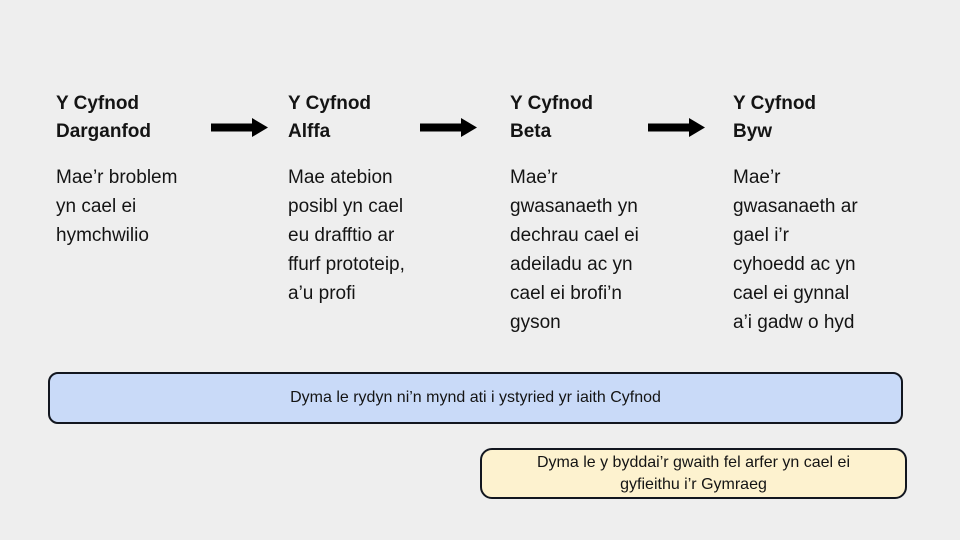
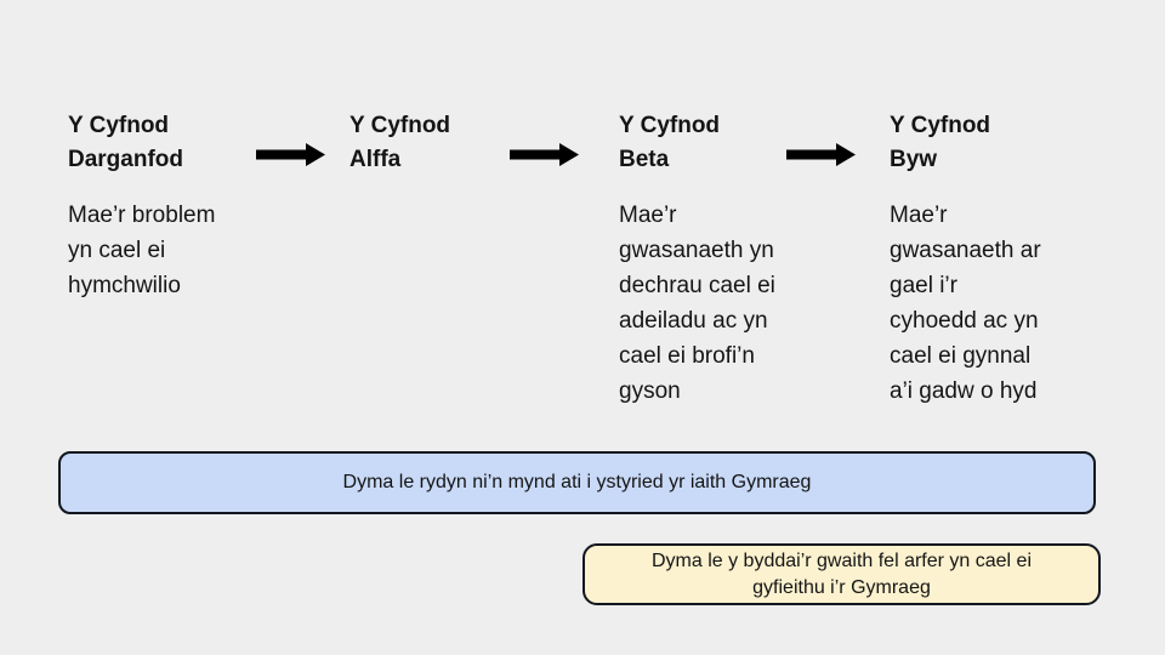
  Y Cyfnod
  Darganfod
  Mae’r broblem
  yn cael ei
  hymchwilio
  Y Cyfnod
  Alffa
- Mae atebion
- posibl yn cael
- eu drafftio ar
- ffurf prototeip,
- a’u profi
  Y Cyfnod
  Beta
  Mae’r
  gwasanaeth yn
  dechrau cael ei
  adeiladu ac yn
  cael ei brofi’n
  gyson
  Y Cyfnod
  Byw
  Mae’r
  gwasanaeth ar
  gael i’r
  cyhoedd ac yn
  cael ei gynnal
  a’i gadw o hyd
- Dyma le rydyn ni’n mynd ati i ystyried yr iaith Cyfnod
+ Dyma le rydyn ni’n mynd ati i ystyried yr iaith Gymraeg
  Dyma le y byddai’r gwaith fel arfer yn cael ei
  gyfieithu i’r Gymraeg
